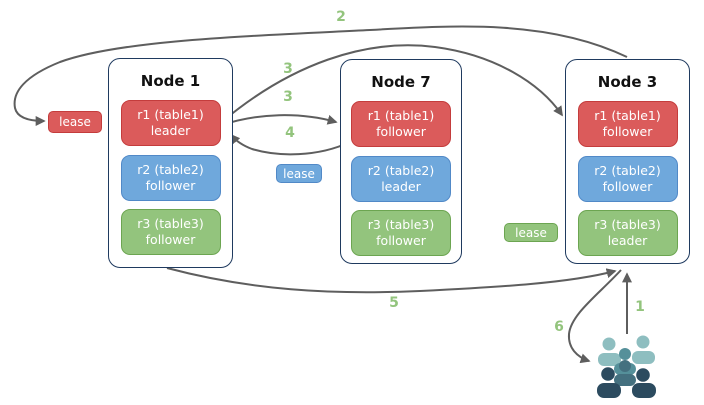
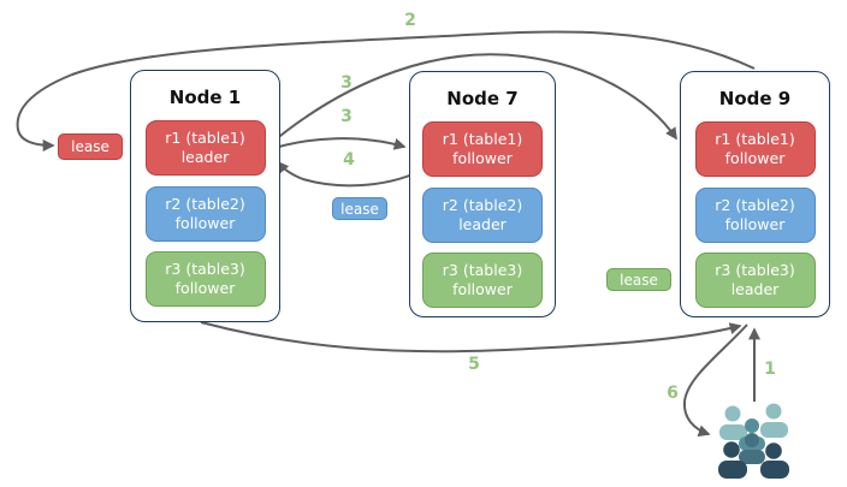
  Node 1
  r1 (table1)
  leader
  r2 (table2)
  follower
  r3 (table3)
  follower
  Node 7
  r1 (table1)
  follower
  r2 (table2)
  leader
  r3 (table3)
  follower
- Node 3
+ Node 9
  r1 (table1)
  follower
  r2 (table2)
  follower
  r3 (table3)
  leader
  lease
  lease
  lease
  2
  3
  3
  4
  5
  1
  6
